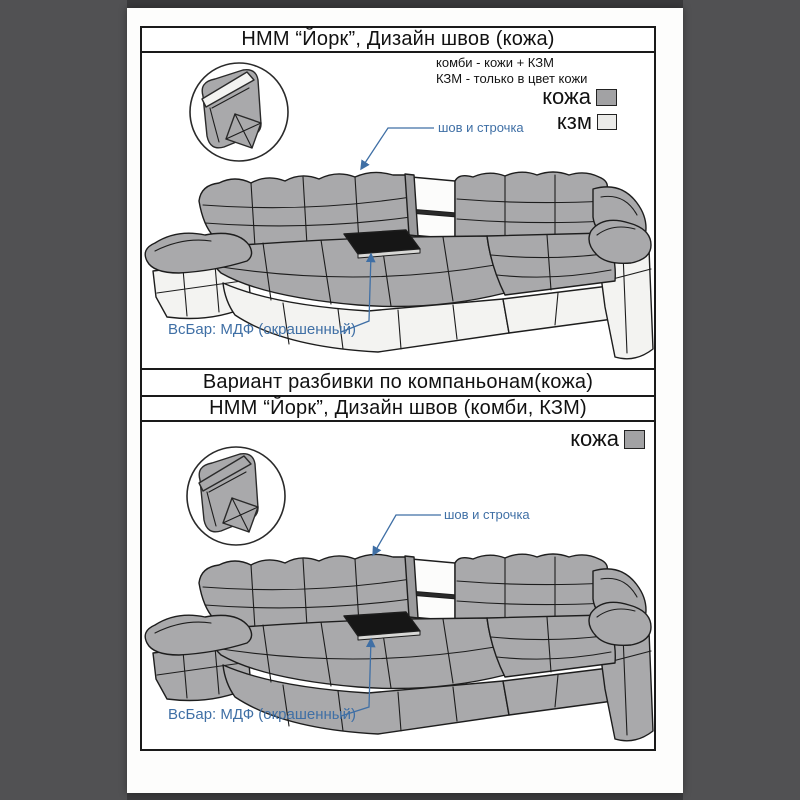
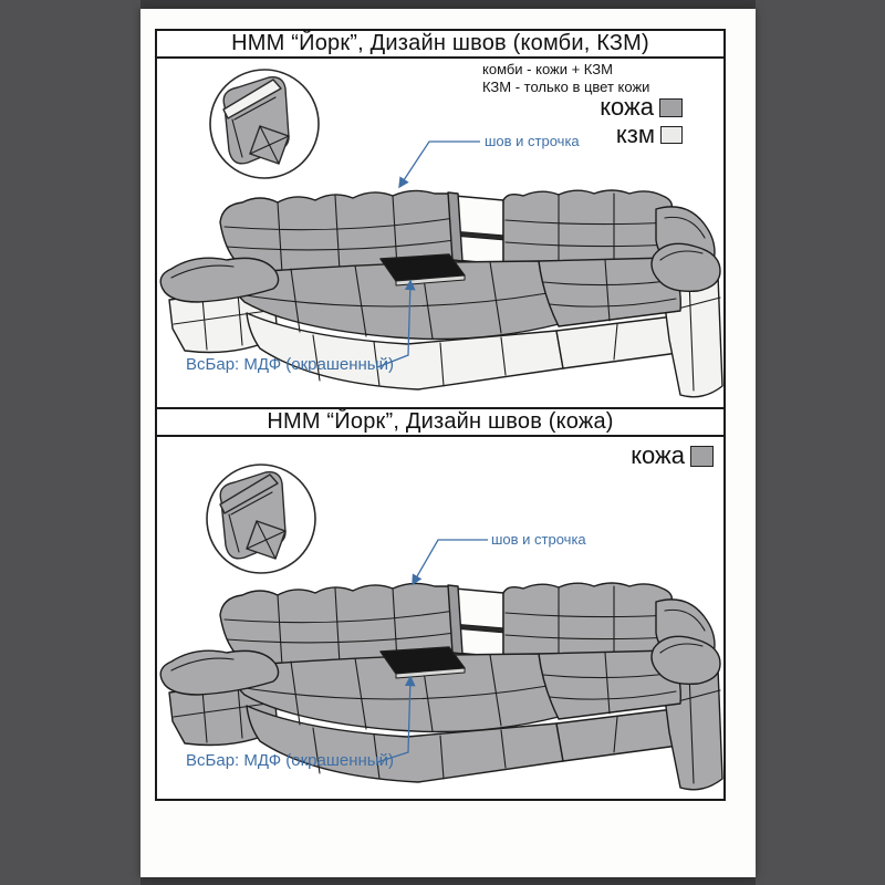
- НММ “Йорк”, Дизайн швов (кожа)
+ НММ “Йорк”, Дизайн швов (комби, КЗМ)
  комби - кожи + КЗМ
  КЗМ - только в цвет кожи
  кожа
  кзм
  шов и строчка
  ВсБар: МДФ (окрашенный)
- Вариант разбивки по компаньонам(кожа)
- НММ “Йорк”, Дизайн швов (комби, КЗМ)
+ НММ “Йорк”, Дизайн швов (кожа)
  кожа
  шов и строчка
  ВсБар: МДФ (окрашенный)
